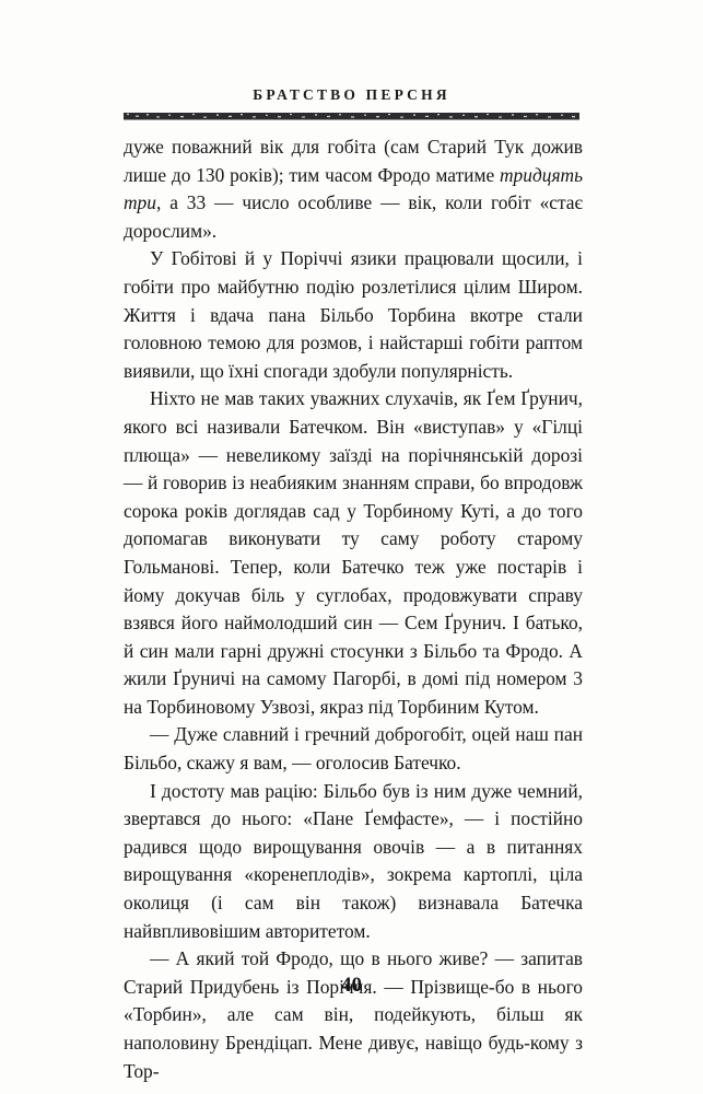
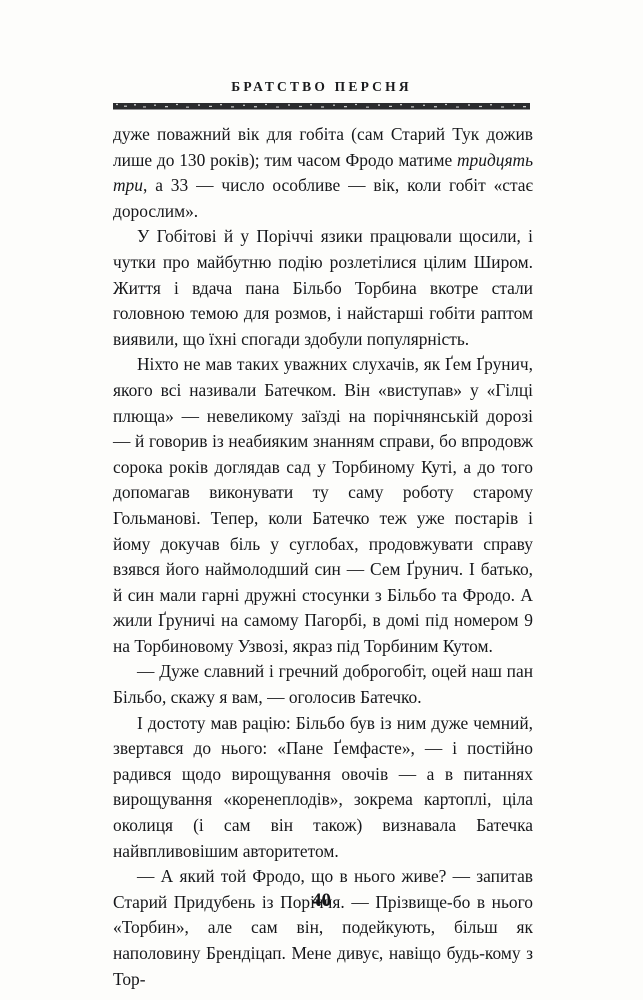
  БРАТСТВО ПЕРСНЯ
  дуже поважний вік для гобіта (сам Старий Тук дожив лише до 130 років); тим часом Фродо матиме тридцять три, а 33 — число особливе — вік, коли гобіт «стає дорослим».
- У Гобітові й у Поріччі язики працювали щосили, і гобіти про майбутню подію розлетілися цілим Широм. Життя і вдача пана Більбо Торбина вкотре стали головною темою для розмов, і найстарші гобіти раптом виявили, що їхні спогади здобули популярність.
+ У Гобітові й у Поріччі язики працювали щосили, і чутки про майбутню подію розлетілися цілим Широм. Життя і вдача пана Більбо Торбина вкотре стали головною темою для розмов, і найстарші гобіти раптом виявили, що їхні спогади здобули популярність.
- Ніхто не мав таких уважних слухачів, як Ґем Ґрунич, якого всі називали Батечком. Він «виступав» у «Гілці плюща» — невеликому заїзді на порічнянській дорозі — й говорив із неабияким знанням справи, бо впродовж сорока років доглядав сад у Торбиному Куті, а до того допомагав виконувати ту саму роботу старому Гольманові. Тепер, коли Батечко теж уже постарів і йому докучав біль у суглобах, продовжувати справу взявся його наймолодший син — Сем Ґрунич. І батько, й син мали гарні дружні стосунки з Більбо та Фродо. А жили Ґруничі на самому Пагорбі, в домі під номером 3 на Торбиновому Узвозі, якраз під Торбиним Кутом.
+ Ніхто не мав таких уважних слухачів, як Ґем Ґрунич, якого всі називали Батечком. Він «виступав» у «Гілці плюща» — невеликому заїзді на порічнянській дорозі — й говорив із неабияким знанням справи, бо впродовж сорока років доглядав сад у Торбиному Куті, а до того допомагав виконувати ту саму роботу старому Гольманові. Тепер, коли Батечко теж уже постарів і йому докучав біль у суглобах, продовжувати справу взявся його наймолодший син — Сем Ґрунич. І батько, й син мали гарні дружні стосунки з Більбо та Фродо. А жили Ґруничі на самому Пагорбі, в домі під номером 9 на Торбиновому Узвозі, якраз під Торбиним Кутом.
  — Дуже славний і гречний доброгобіт, оцей наш пан Більбо, скажу я вам, — оголосив Батечко.
  І достоту мав рацію: Більбо був із ним дуже чемний, звертався до нього: «Пане Ґемфасте», — і постійно радився щодо вирощування овочів — а в питаннях вирощування «коренеплодів», зокрема картоплі, ціла околиця (і сам він також) визнавала Батечка найвпливовішим авторитетом.
  — А який той Фродо, що в нього живе? — запитав Старий Придубень із Поріччя. — Прізвище-бо в нього «Торбин», але сам він, подейкують, більш як наполовину Брендіцап. Мене дивує, навіщо будь-кому з Тор-
  40
